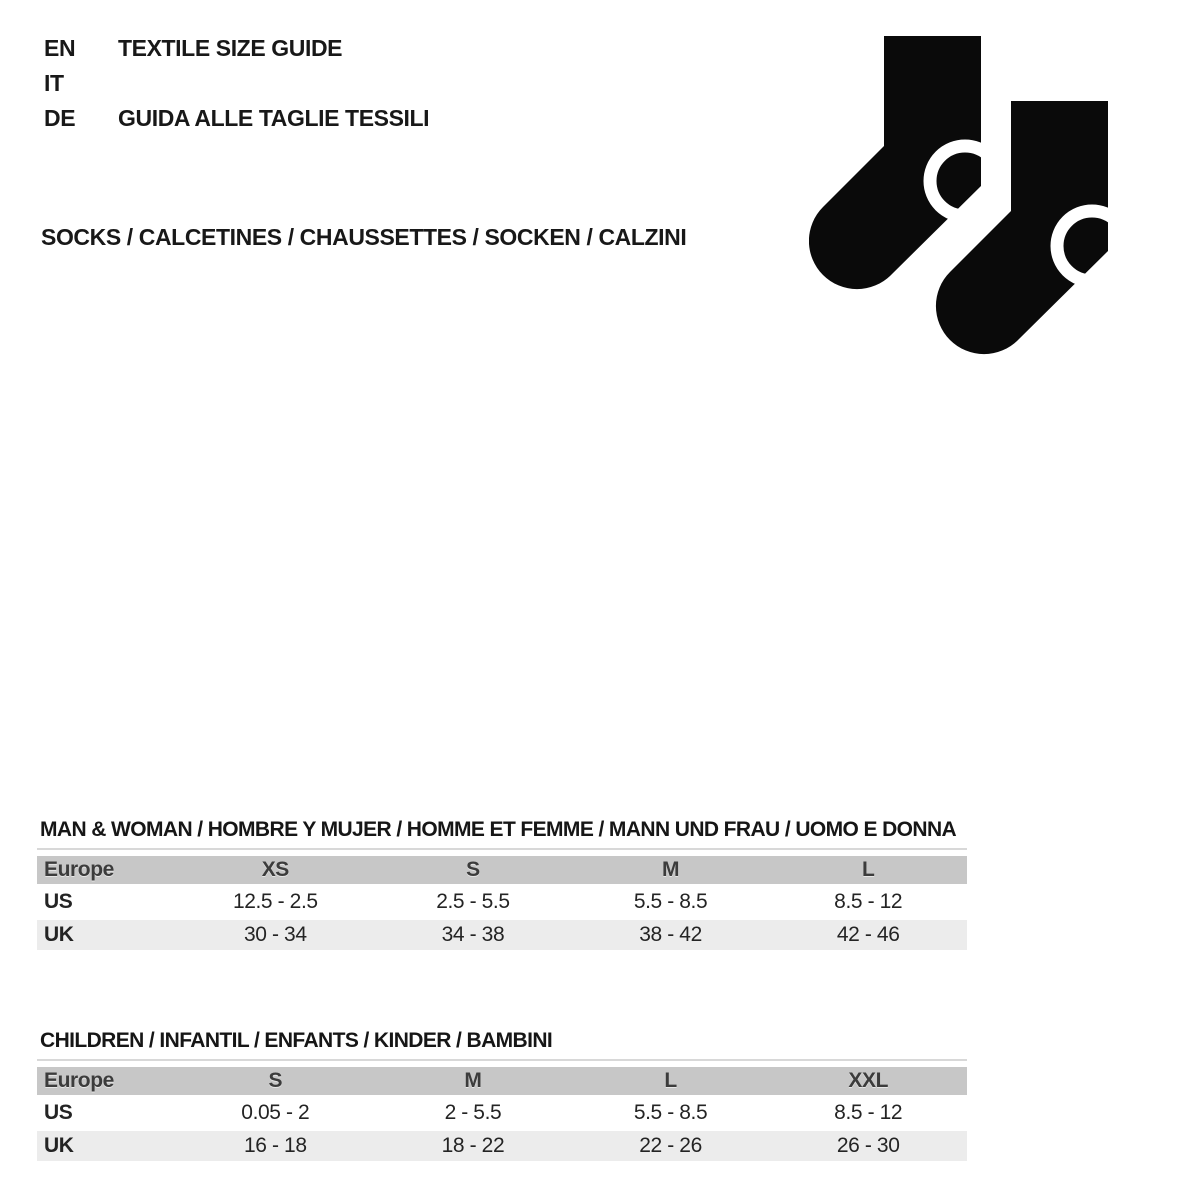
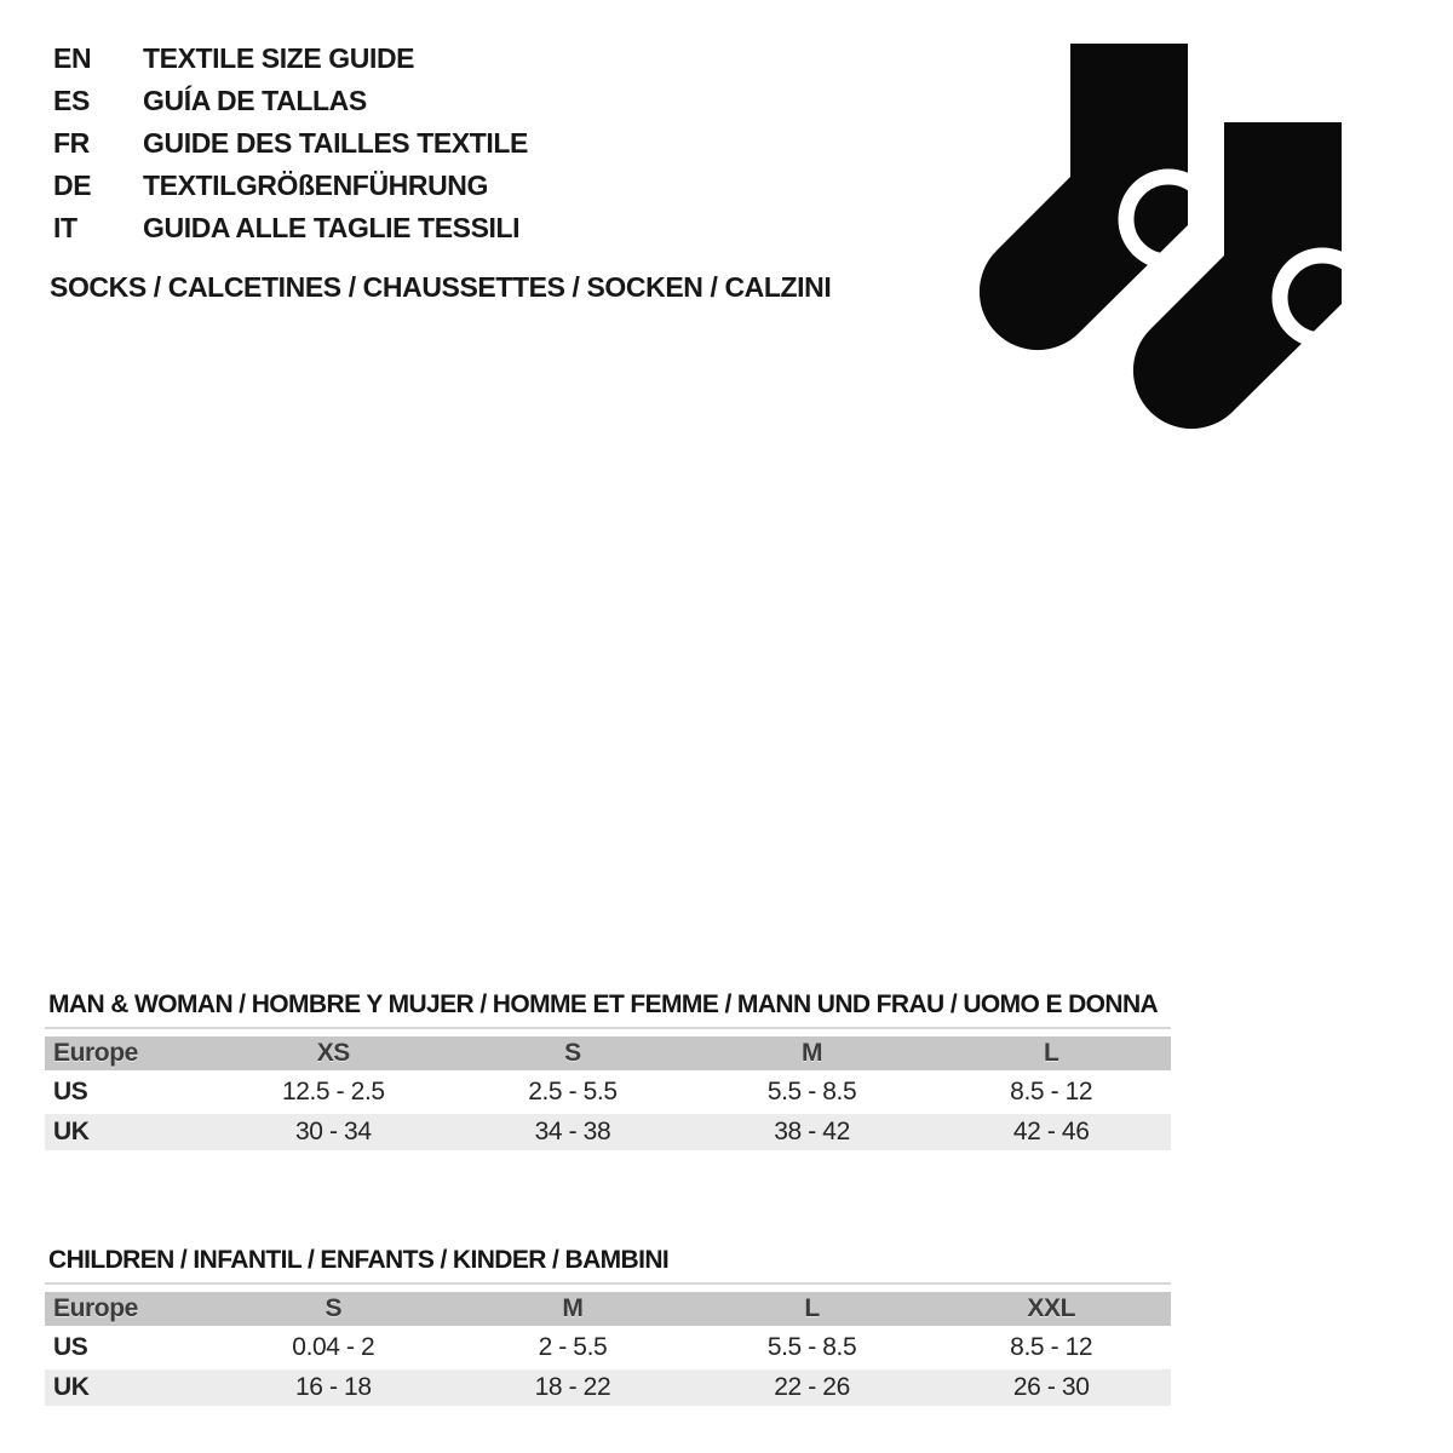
  EN
  TEXTILE SIZE GUIDE
+ ES
+ GUÍA DE TALLAS
+ FR
+ GUIDE DES TAILLES TEXTILE
- IT
+ DE
+ TEXTILGRÖßENFÜHRUNG
- DE
+ IT
  GUIDA ALLE TAGLIE TESSILI
  SOCKS / CALCETINES / CHAUSSETTES / SOCKEN / CALZINI
  MAN & WOMAN / HOMBRE Y MUJER / HOMME ET FEMME / MANN UND FRAU / UOMO E DONNA
  Europe
  XS
  S
  M
  L
  US
  12.5 - 2.5
  2.5 - 5.5
  5.5 - 8.5
  8.5 - 12
  UK
  30 - 34
  34 - 38
  38 - 42
  42 - 46
  CHILDREN / INFANTIL / ENFANTS / KINDER / BAMBINI
  Europe
  S
  M
  L
  XXL
  US
- 0.05 - 2
+ 0.04 - 2
  2 - 5.5
  5.5 - 8.5
  8.5 - 12
  UK
  16 - 18
  18 - 22
  22 - 26
  26 - 30
